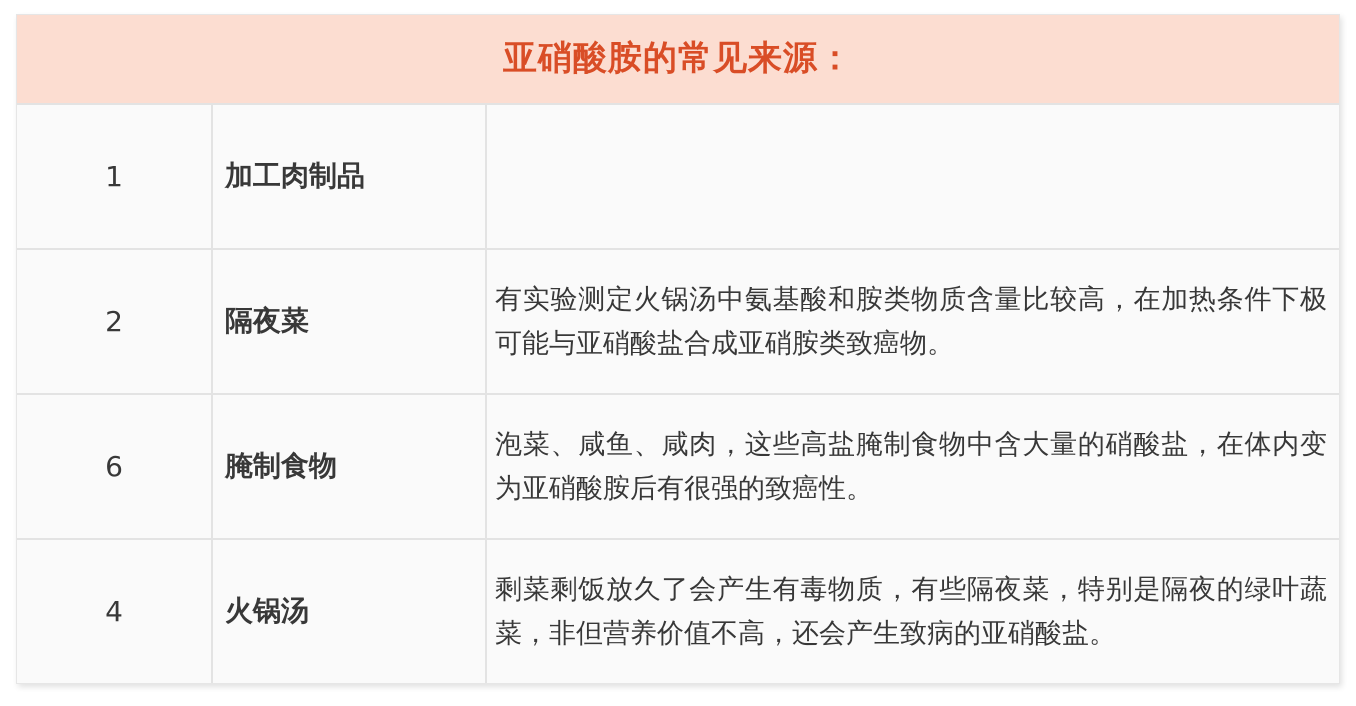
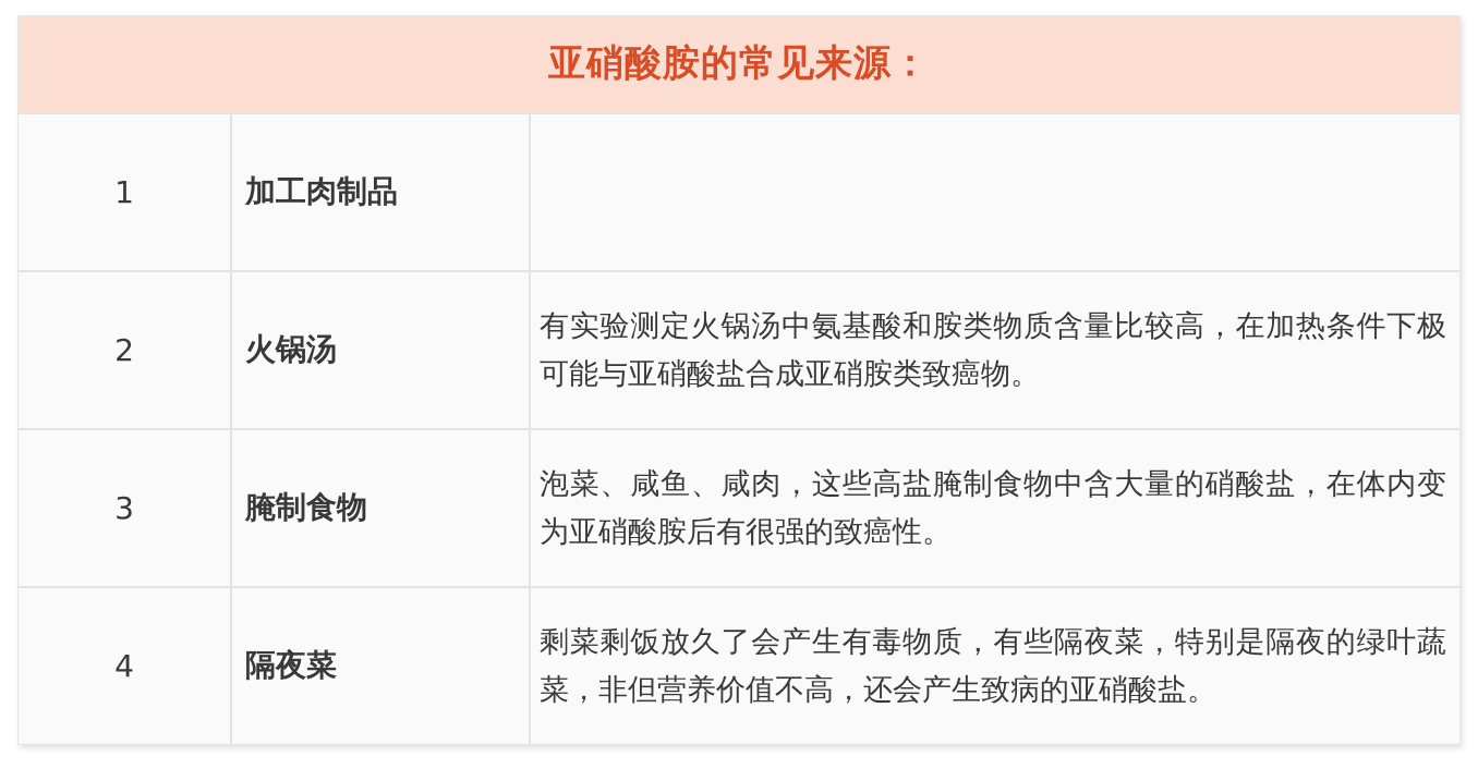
  亚硝酸胺的常见来源：
  1
  加工肉制品
  2
- 隔夜菜
+ 火锅汤
  有实验测定火锅汤中氨基酸和胺类物质含量比较高，在加热条件下极可能与亚硝酸盐合成亚硝胺类致癌物。
- 6
+ 3
  腌制食物
  泡菜、咸鱼、咸肉，这些高盐腌制食物中含大量的硝酸盐，在体内变为亚硝酸胺后有很强的致癌性。
  4
- 火锅汤
+ 隔夜菜
  剩菜剩饭放久了会产生有毒物质，有些隔夜菜，特别是隔夜的绿叶蔬菜，非但营养价值不高，还会产生致病的亚硝酸盐。
